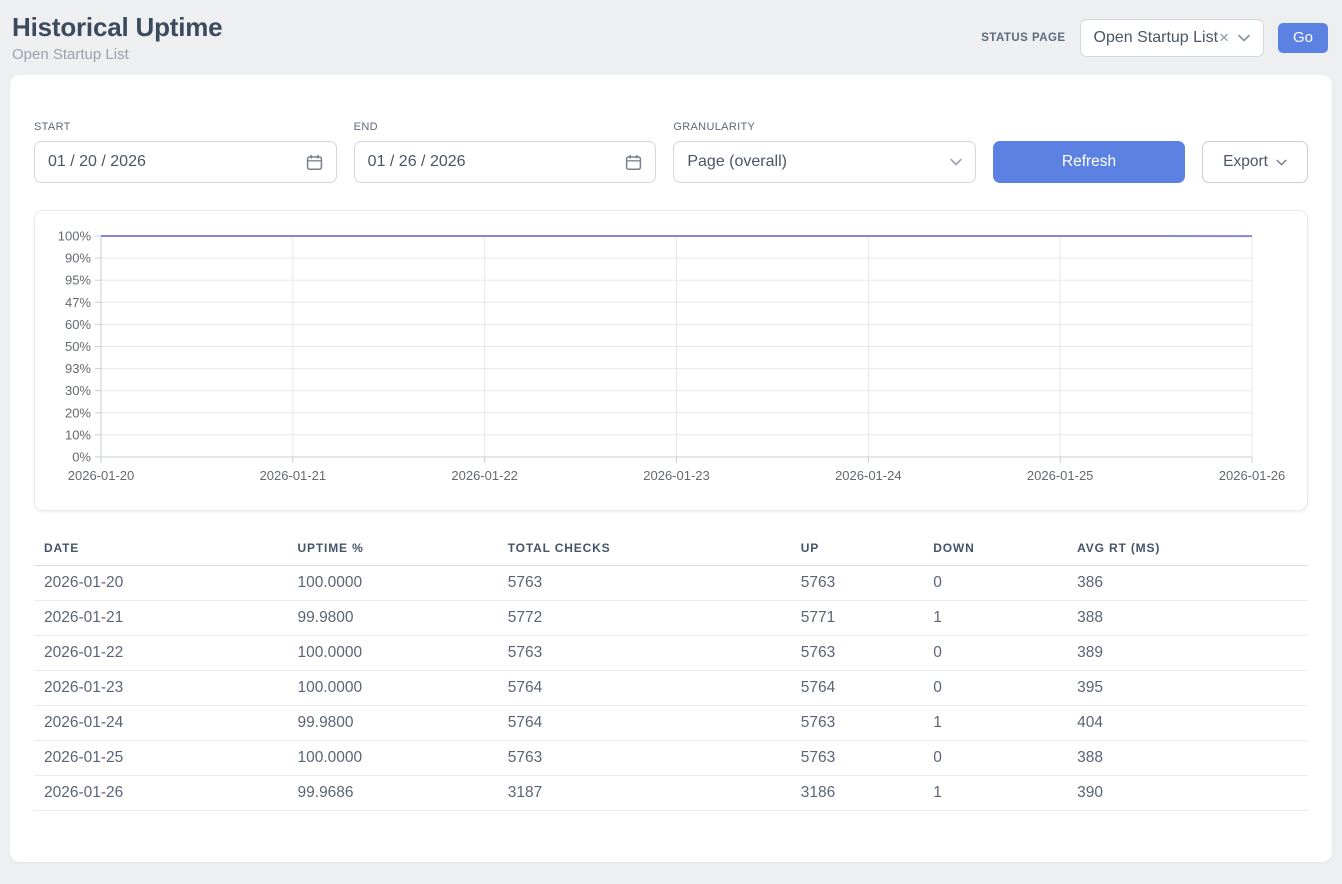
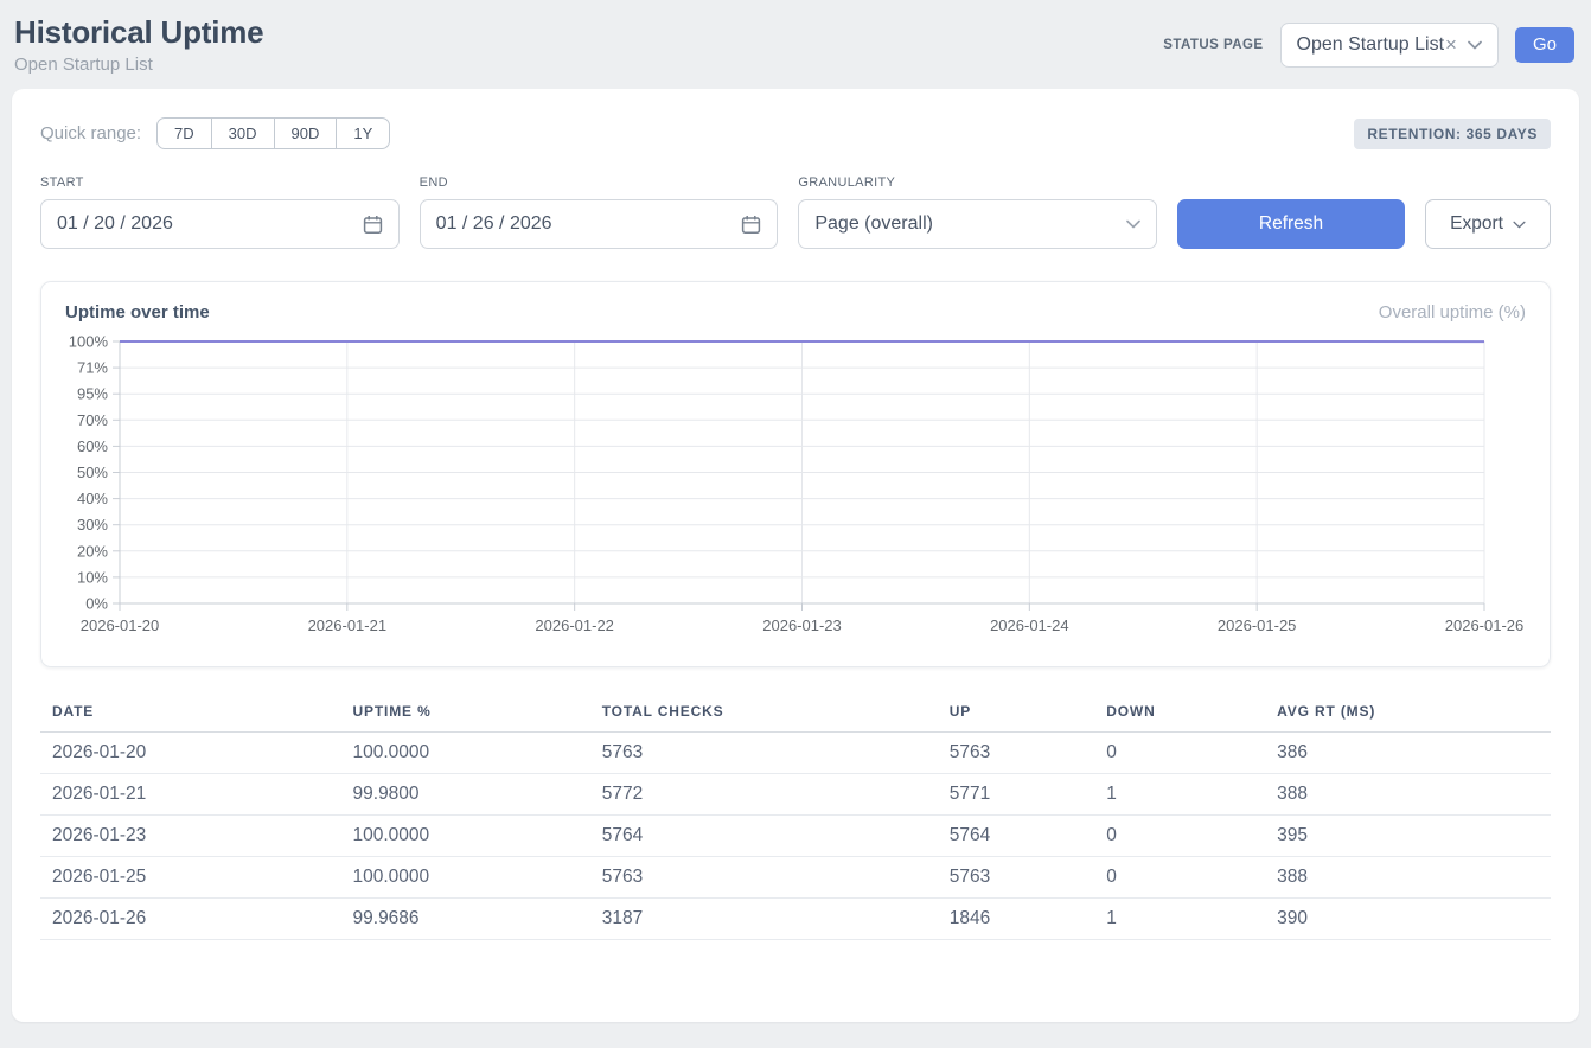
  Historical Uptime
  Open Startup List
  STATUS PAGE
  Open Startup List
  ×
  Go
+ Quick range:
+ 7D
+ 30D
+ 90D
+ 1Y
+ RETENTION: 365 DAYS
  START
  01 / 20 / 2026
  END
  01 / 26 / 2026
  GRANULARITY
  Page (overall)
  Refresh
  Export
+ Uptime over time
+ Overall uptime (%)
  0%
  10%
  20%
  30%
- 93%
+ 40%
  50%
  60%
- 47%
+ 70%
  95%
- 90%
+ 71%
  100%
  2026-01-20
  2026-01-21
  2026-01-22
  2026-01-23
  2026-01-24
  2026-01-25
  2026-01-26
  DATE	UPTIME %	TOTAL CHECKS	UP	DOWN	AVG RT (MS)
  2026-01-20	100.0000	5763	5763	0	386
  2026-01-21	99.9800	5772	5771	1	388
- 2026-01-22	100.0000	5763	5763	0	389
  2026-01-23	100.0000	5764	5764	0	395
- 2026-01-24	99.9800	5764	5763	1	404
  2026-01-25	100.0000	5763	5763	0	388
- 2026-01-26	99.9686	3187	3186	1	390
+ 2026-01-26	99.9686	3187	1846	1	390
